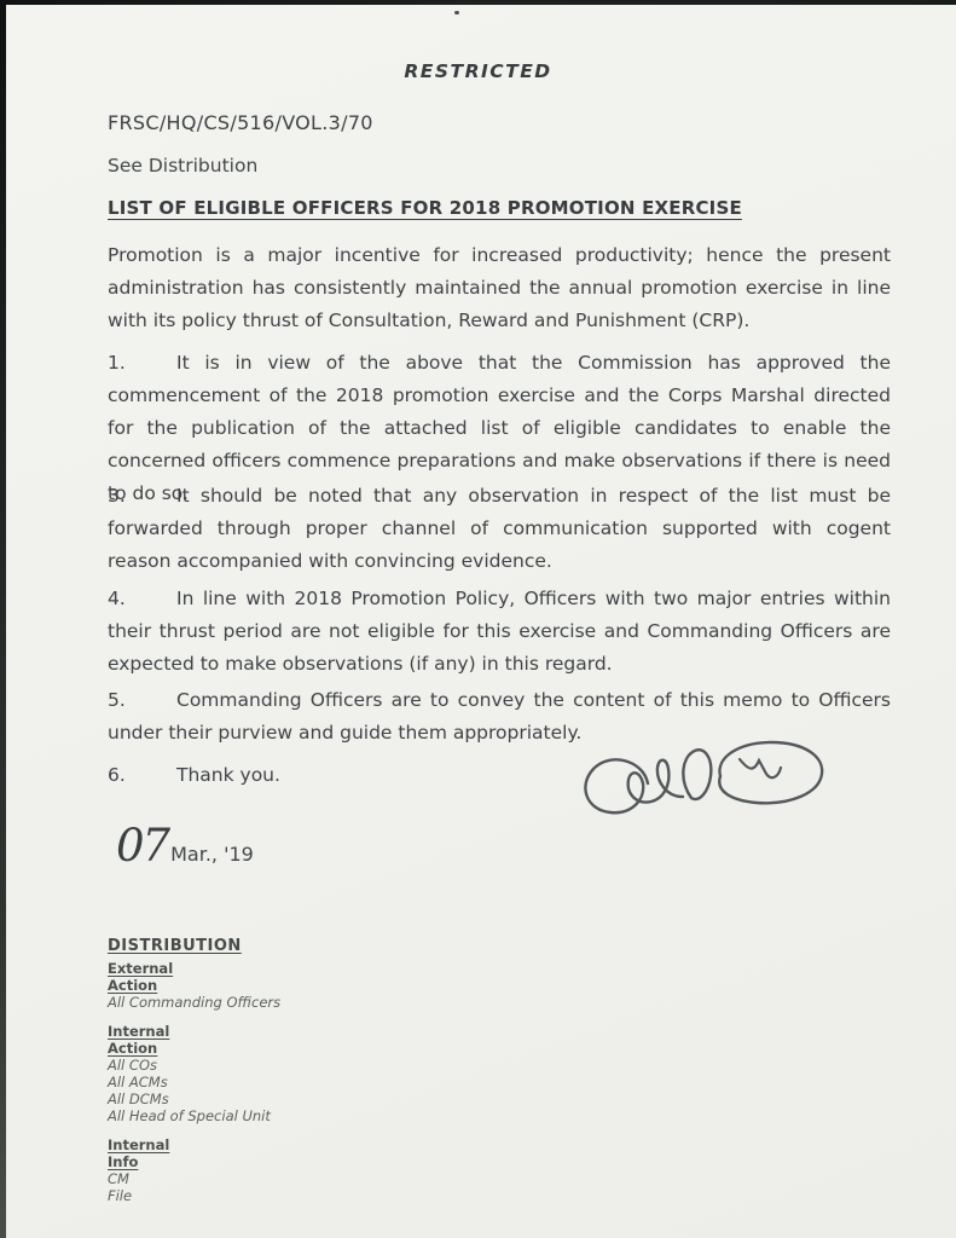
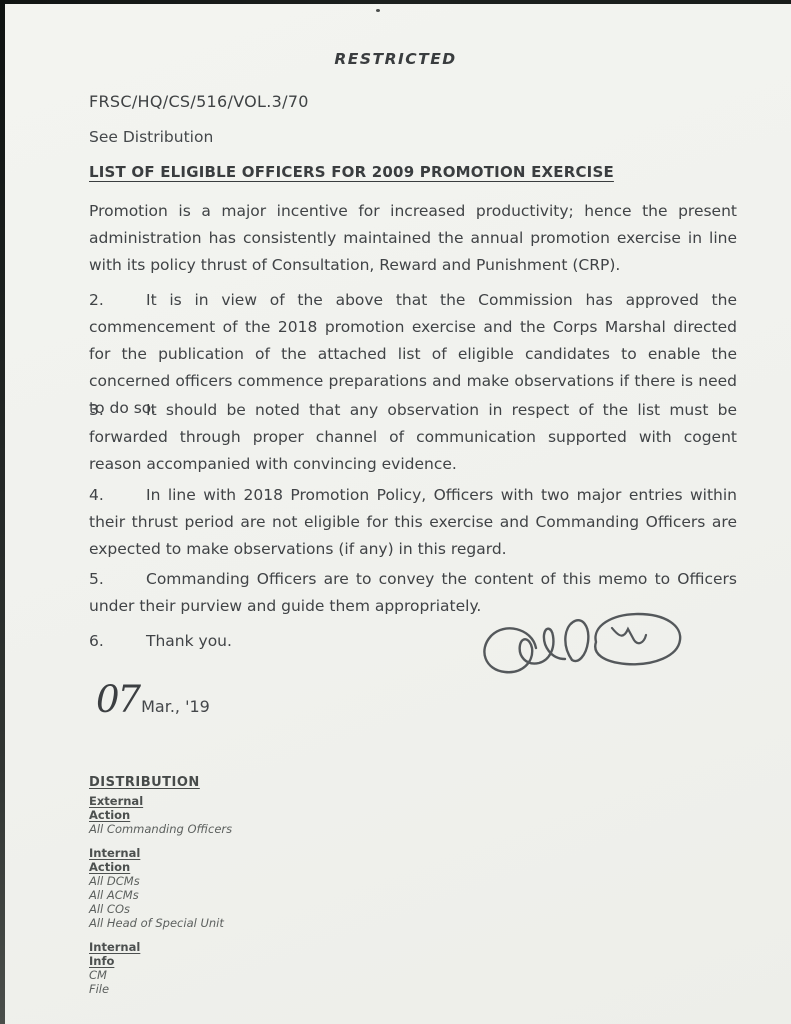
  RESTRICTED
  FRSC/HQ/CS/516/VOL.3/70
  See Distribution
- LIST OF ELIGIBLE OFFICERS FOR 2018 PROMOTION EXERCISE
+ LIST OF ELIGIBLE OFFICERS FOR 2009 PROMOTION EXERCISE
  Promotion is a major incentive for increased productivity; hence the present administration has consistently maintained the annual promotion exercise in line with its policy thrust of Consultation, Reward and Punishment (CRP).
- 1. It is in view of the above that the Commission has approved the commencement of the 2018 promotion exercise and the Corps Marshal directed for the publication of the attached list of eligible candidates to enable the concerned officers commence preparations and make observations if there is need to do so.
+ 2. It is in view of the above that the Commission has approved the commencement of the 2018 promotion exercise and the Corps Marshal directed for the publication of the attached list of eligible candidates to enable the concerned officers commence preparations and make observations if there is need to do so.
  3. It should be noted that any observation in respect of the list must be forwarded through proper channel of communication supported with cogent reason accompanied with convincing evidence.
  4. In line with 2018 Promotion Policy, Officers with two major entries within their thrust period are not eligible for this exercise and Commanding Officers are expected to make observations (if any) in this regard.
  5. Commanding Officers are to convey the content of this memo to Officers under their purview and guide them appropriately.
  6. Thank you.
  07Mar., '19
  DISTRIBUTION
  External
  Action
  All Commanding Officers
  Internal
  Action
- All COs
+ All DCMs
  All ACMs
- All DCMs
+ All COs
  All Head of Special Unit
  Internal
  Info
  CM
  File
